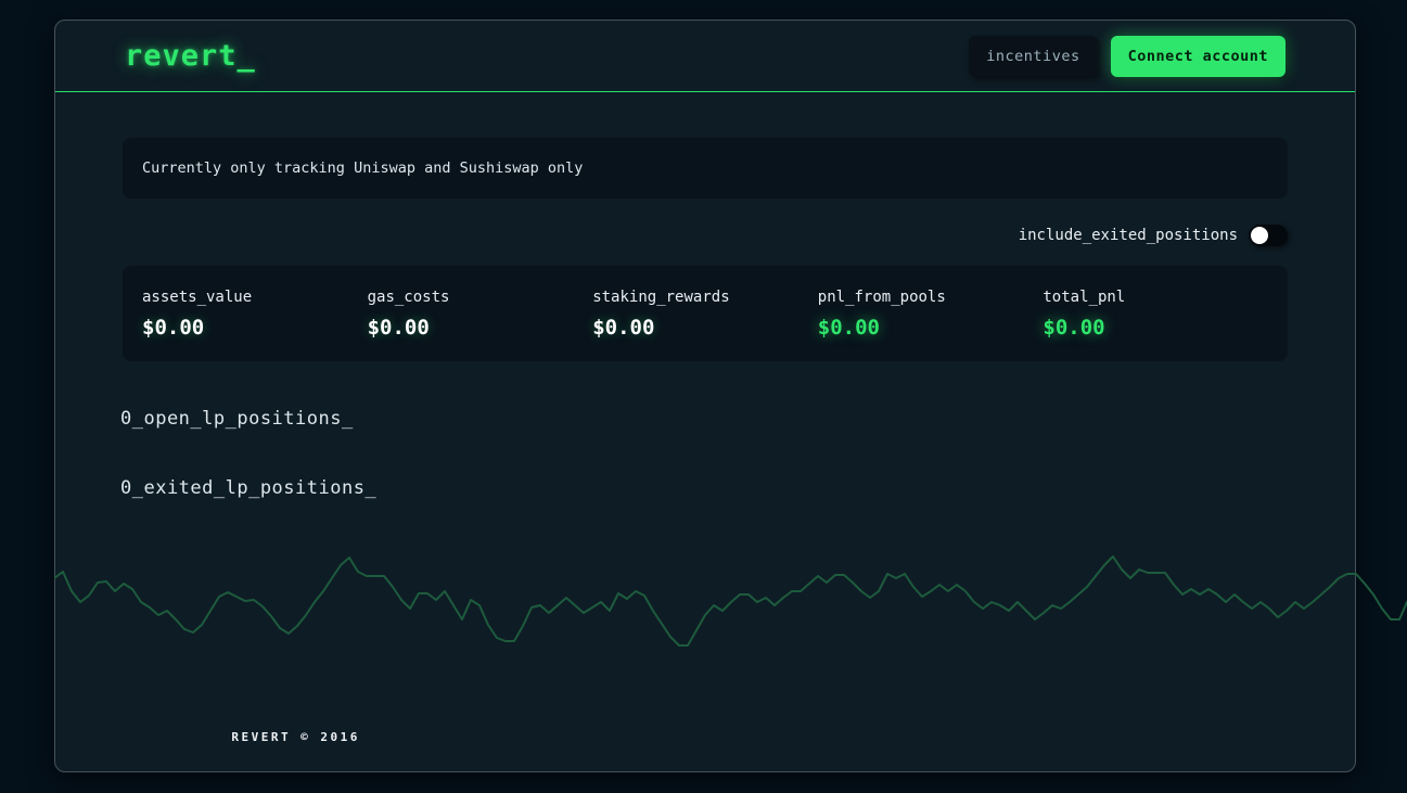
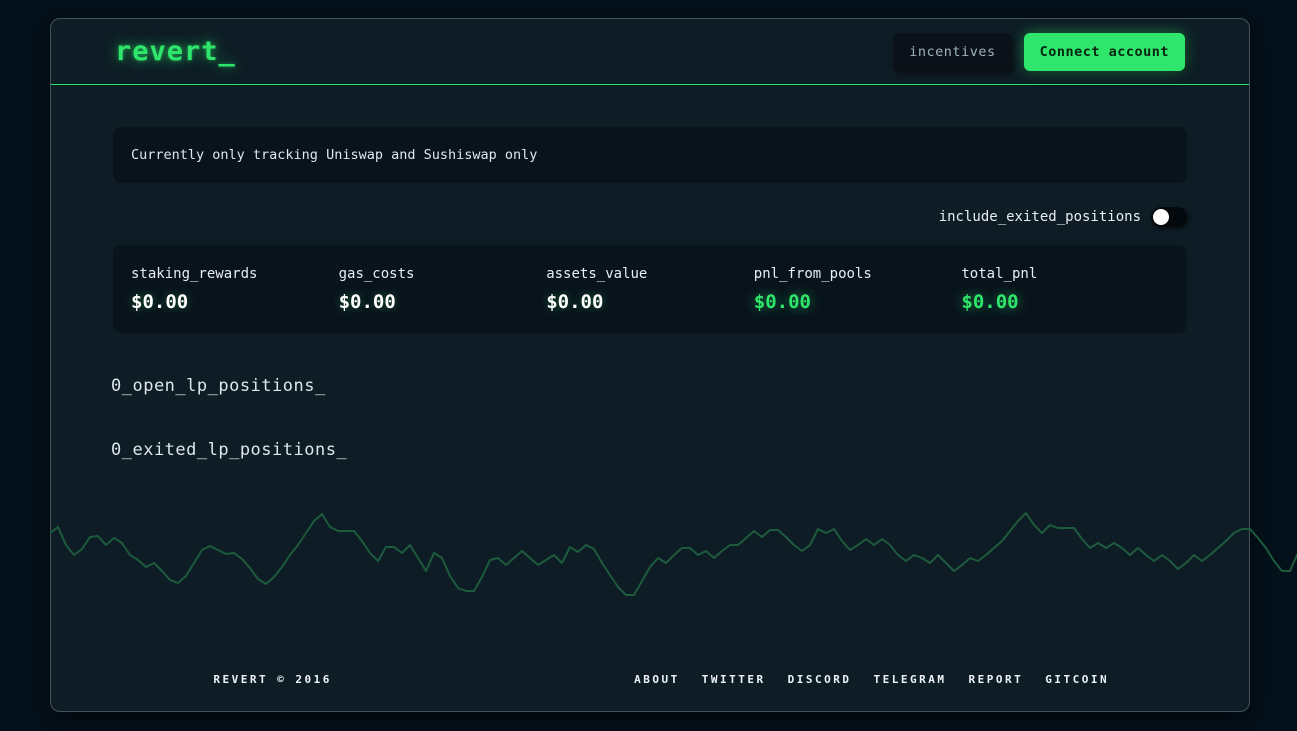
  revert_
  incentives
  Connect account
  Currently only tracking Uniswap and Sushiswap only
  include_exited_positions
- assets_value
+ staking_rewards
  $0.00
  gas_costs
  $0.00
- staking_rewards
+ assets_value
  $0.00
  pnl_from_pools
  $0.00
  total_pnl
  $0.00
  0_open_lp_positions_
  0_exited_lp_positions_
  REVERT © 2016
+ ABOUT
+ TWITTER
+ DISCORD
+ TELEGRAM
+ REPORT
+ GITCOIN
